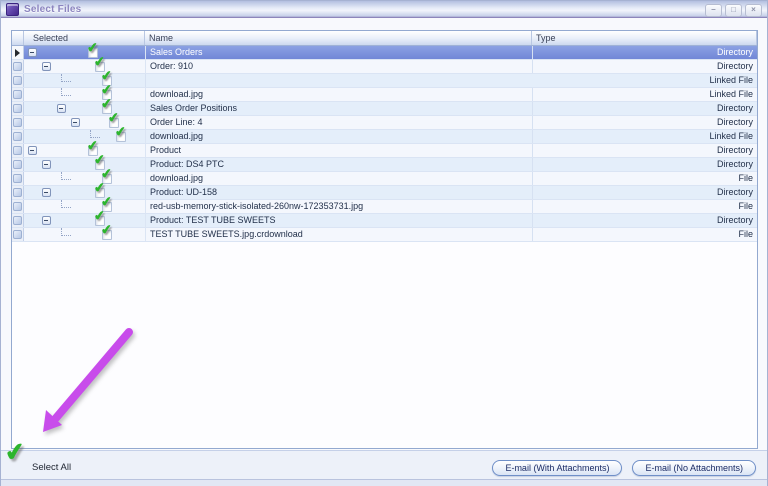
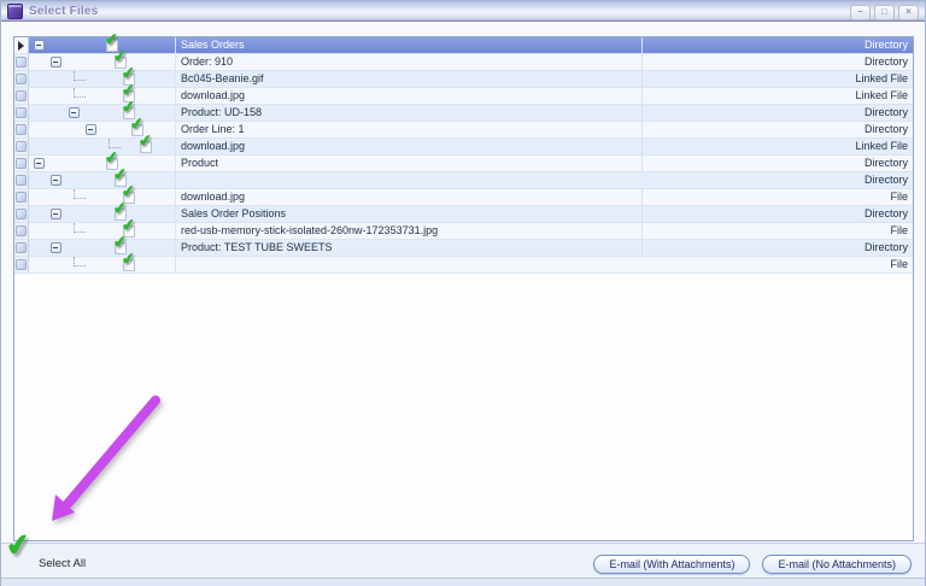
  Select Files
  –
  □
  ×
- Selected
- Name
- Type
  Sales Orders
  Directory
  Order: 910
  Directory
+ Bc045-Beanie.gif
  Linked File
  download.jpg
  Linked File
- Sales Order Positions
+ Product: UD-158
  Directory
- Order Line: 4
+ Order Line: 1
  Directory
  download.jpg
  Linked File
  Product
  Directory
- Product: DS4 PTC
  Directory
  download.jpg
  File
- Product: UD-158
+ Sales Order Positions
  Directory
  red-usb-memory-stick-isolated-260nw-172353731.jpg
  File
  Product: TEST TUBE SWEETS
  Directory
- TEST TUBE SWEETS.jpg.crdownload
  File
  Select All
  E-mail (With Attachments)
  E-mail (No Attachments)
